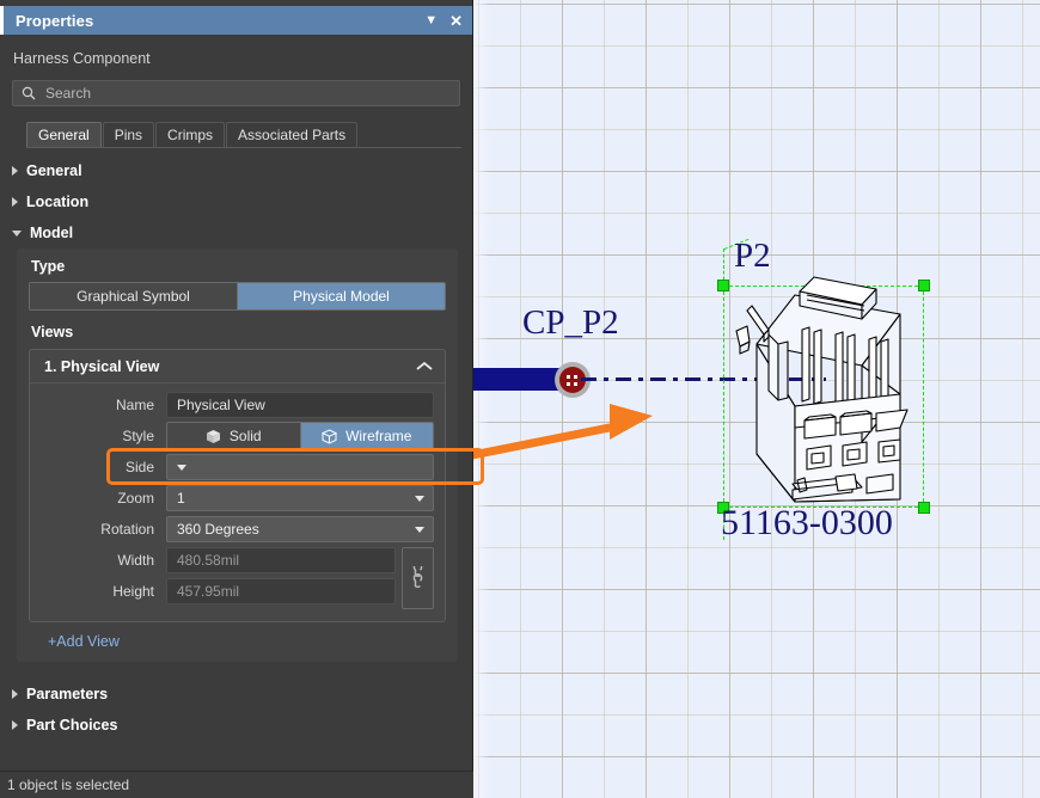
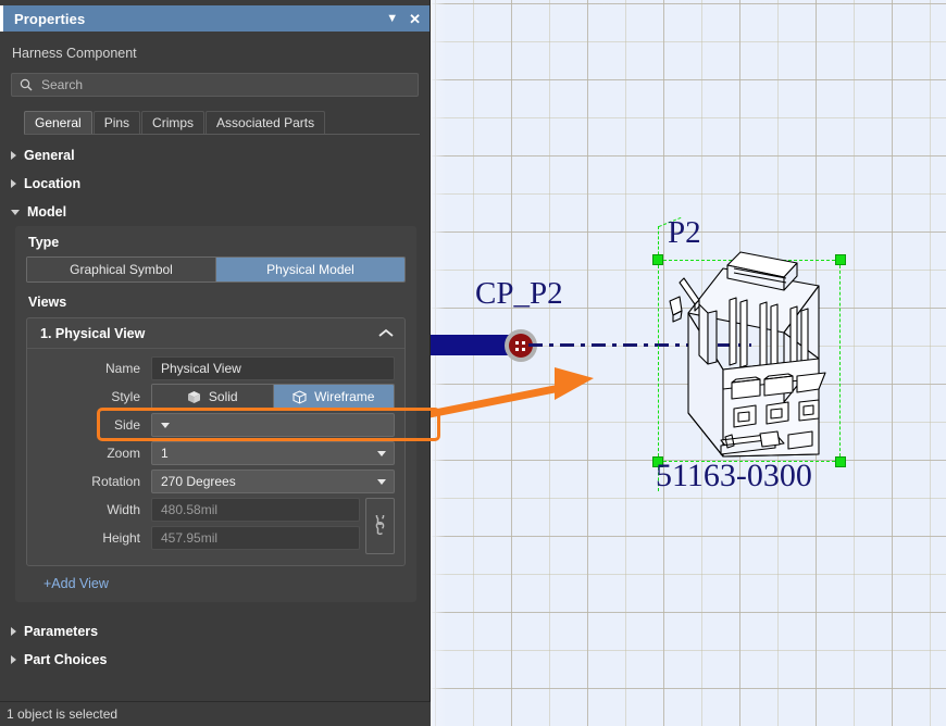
  P2
  CP_P2
  51163-0300
  Properties
  ▼
  ✕
  Harness Component
  Search
  General
  Pins
  Crimps
  Associated Parts
  General
  Location
  Model
  Type
  Graphical Symbol
  Physical Model
  Views
  1. Physical View
  Name
  Physical View
  Style
  Solid
  Wireframe
  Side
  Zoom
  1
  Rotation
- 360 Degrees
+ 270 Degrees
  Width
  480.58mil
  Height
  457.95mil
  +Add View
  Parameters
  Part Choices
  1 object is selected
